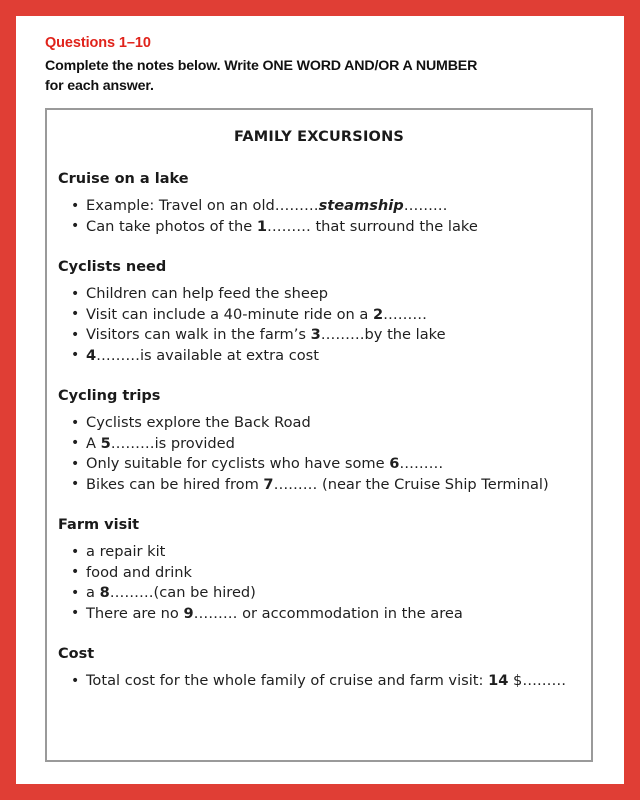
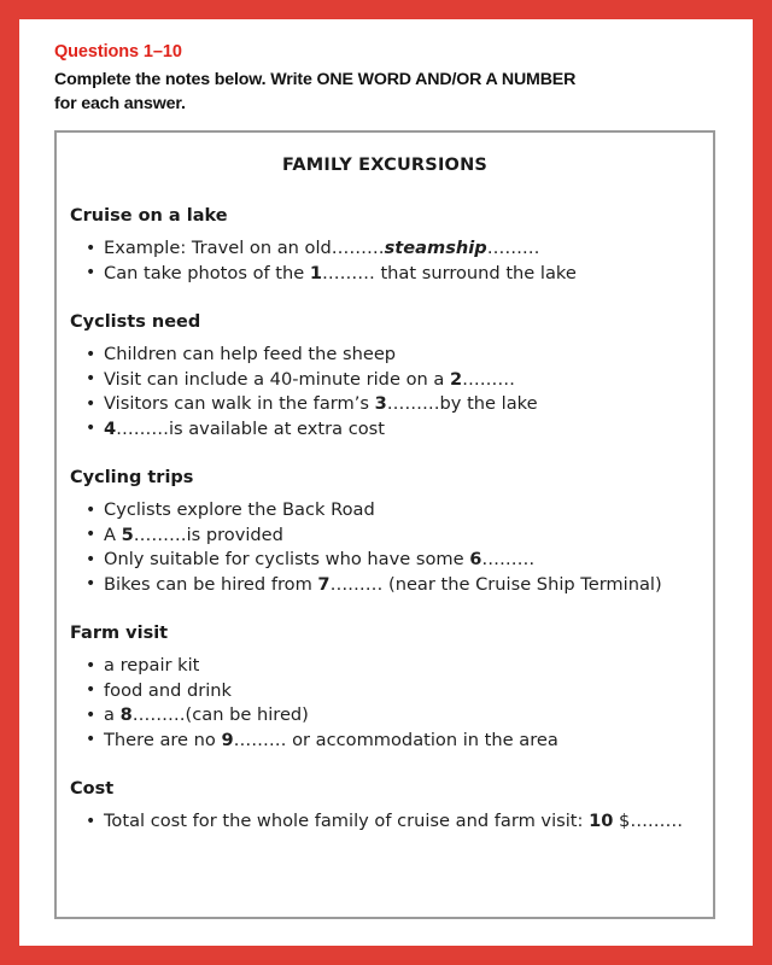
  Questions 1–10
  Complete the notes below. Write ONE WORD AND/OR A NUMBER for each answer.
  FAMILY EXCURSIONS
  Cruise on a lake
  Example: Travel on an old………steamship………
  Can take photos of the 1……… that surround the lake
  Cyclists need
  Children can help feed the sheep
  Visit can include a 40-minute ride on a 2………
  Visitors can walk in the farm’s 3………by the lake
  4………is available at extra cost
  Cycling trips
  Cyclists explore the Back Road
  A 5………is provided
  Only suitable for cyclists who have some 6………
  Bikes can be hired from 7……… (near the Cruise Ship Terminal)
  Farm visit
  a repair kit
  food and drink
  a 8………(can be hired)
  There are no 9……… or accommodation in the area
  Cost
- Total cost for the whole family of cruise and farm visit: 14 $………
+ Total cost for the whole family of cruise and farm visit: 10 $………
